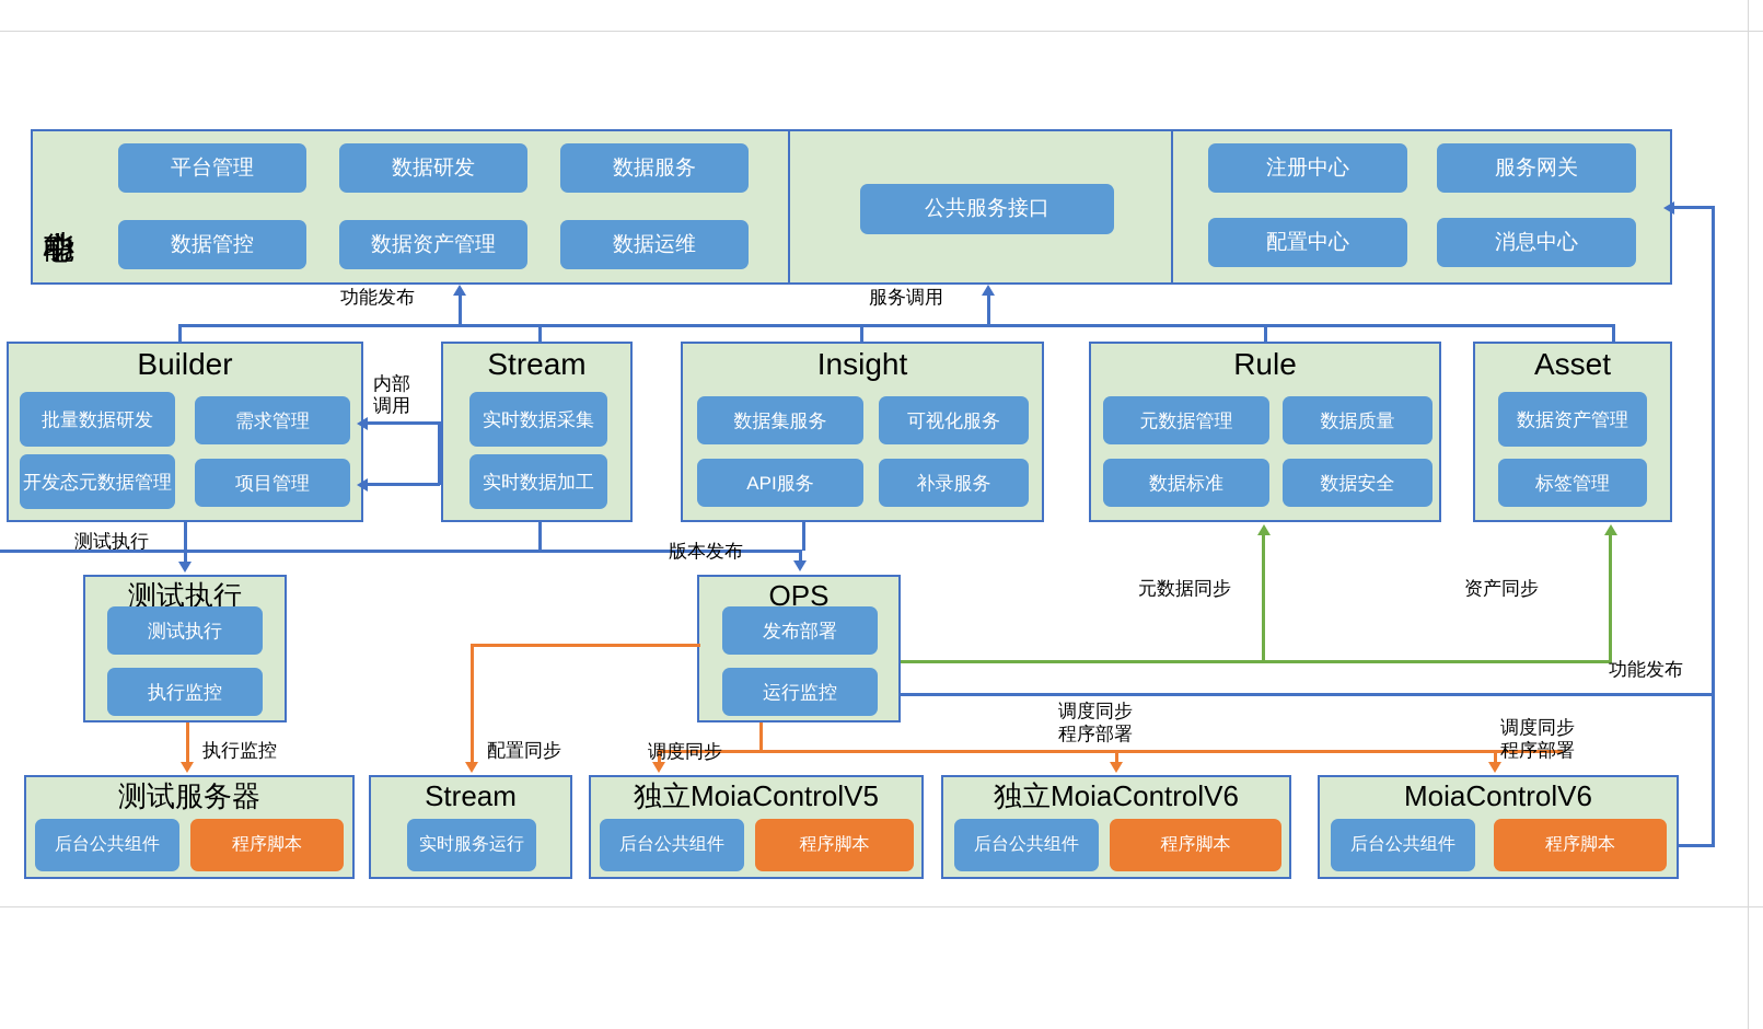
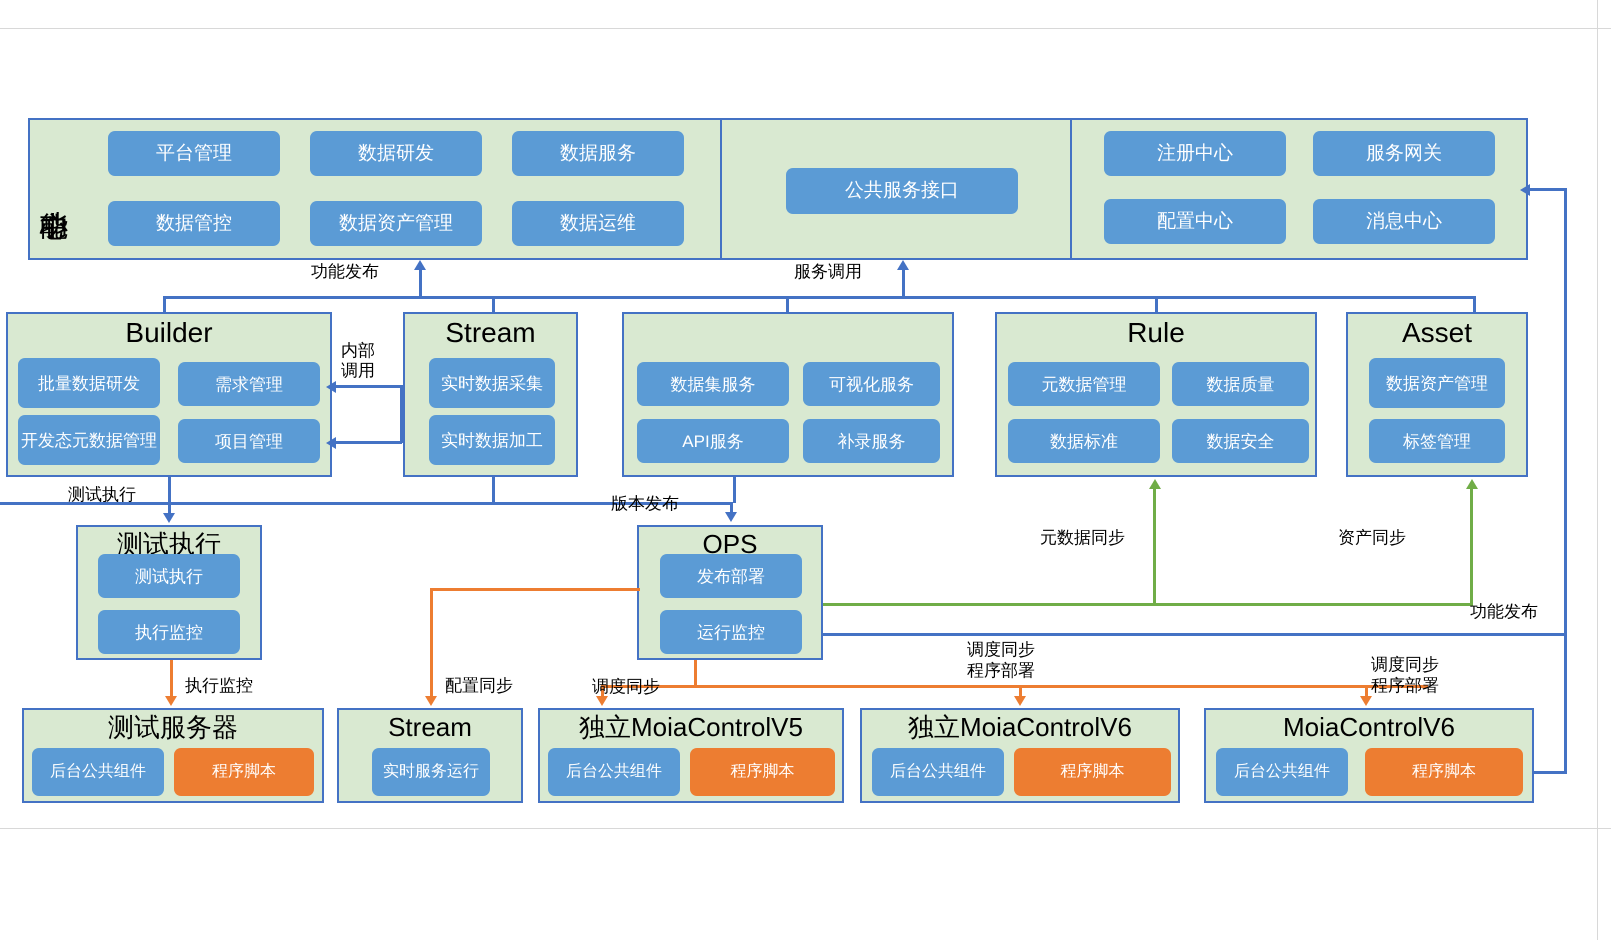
  平台管理
  数据研发
  数据服务
  数据管控
  数据资产管理
  数据运维
  公共服务接口
  注册中心
  服务网关
  配置中心
  消息中心
  Builder
  批量数据研发
  需求管理
  开发态元数据管理
  项目管理
  Stream
  实时数据采集
  实时数据加工
- Insight
  数据集服务
  可视化服务
  API服务
  补录服务
  Rule
  元数据管理
  数据质量
  数据标准
  数据安全
  Asset
  数据资产管理
  标签管理
  测试执行
  测试执行
  执行监控
  OPS
  发布部署
  运行监控
  测试服务器
  后台公共组件
  程序脚本
  Stream
  实时服务运行
  独立MoiaControlV5
  后台公共组件
  程序脚本
  独立MoiaControlV6
  后台公共组件
  程序脚本
  MoiaControlV6
  后台公共组件
  程序脚本
  功能发布
  服务调用
  内部
  调用
  测试执行
  版本发布
  元数据同步
  资产同步
  功能发布
  执行监控
  配置同步
  调度同步
  调度同步
  程序部署
  调度同步
  程序部署
